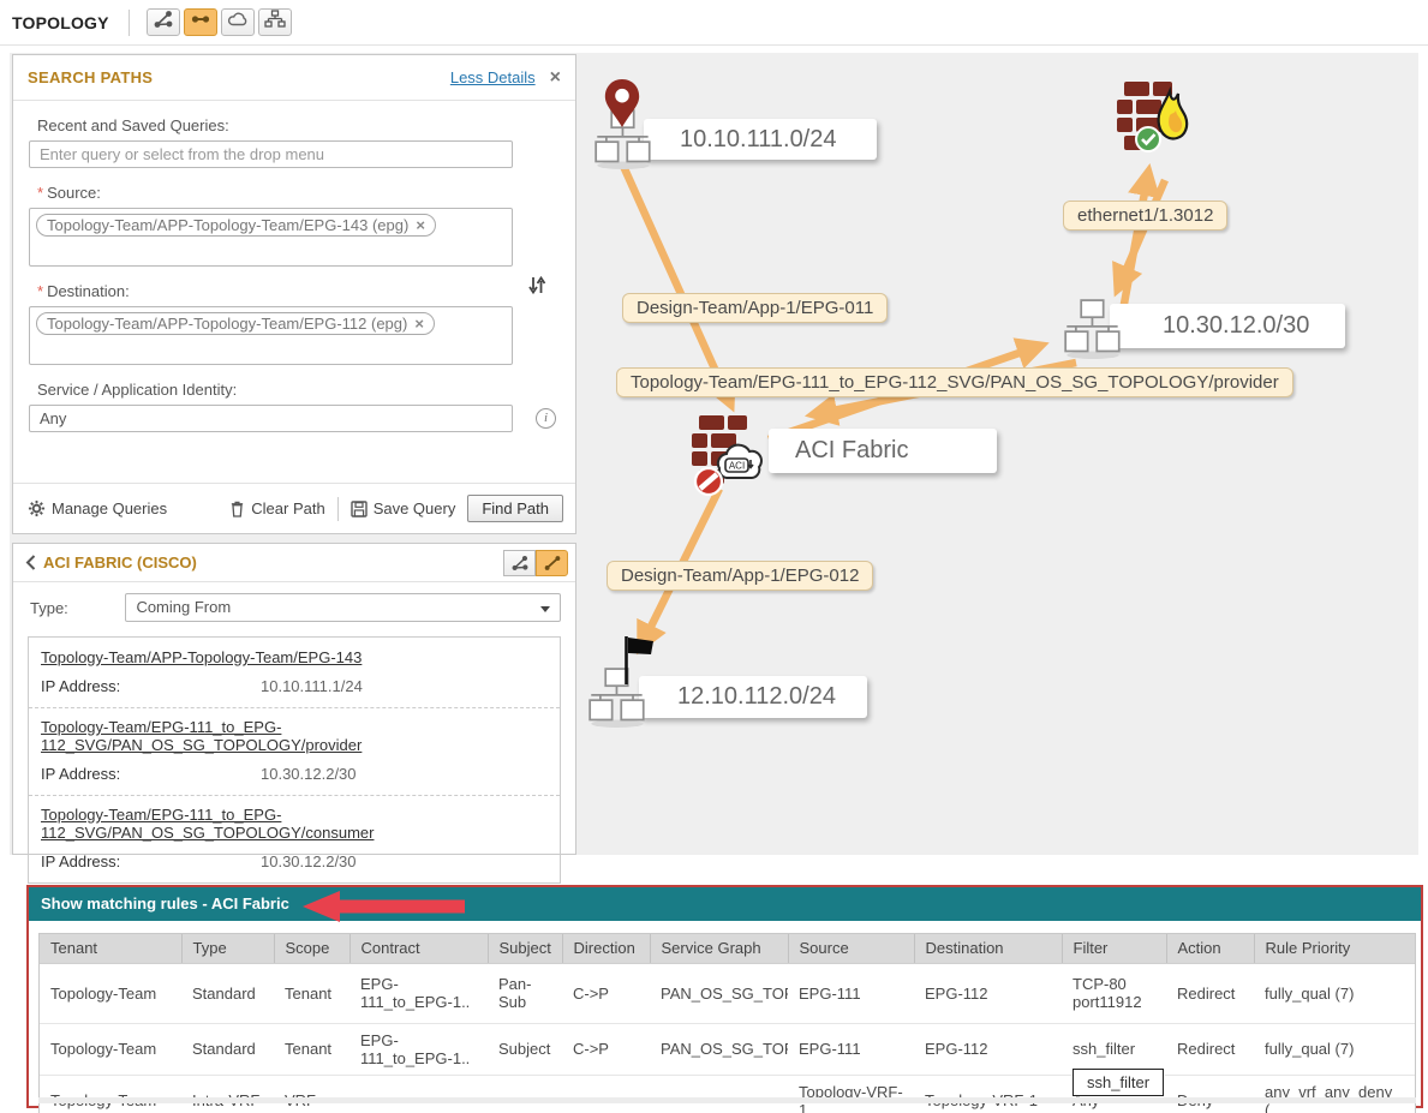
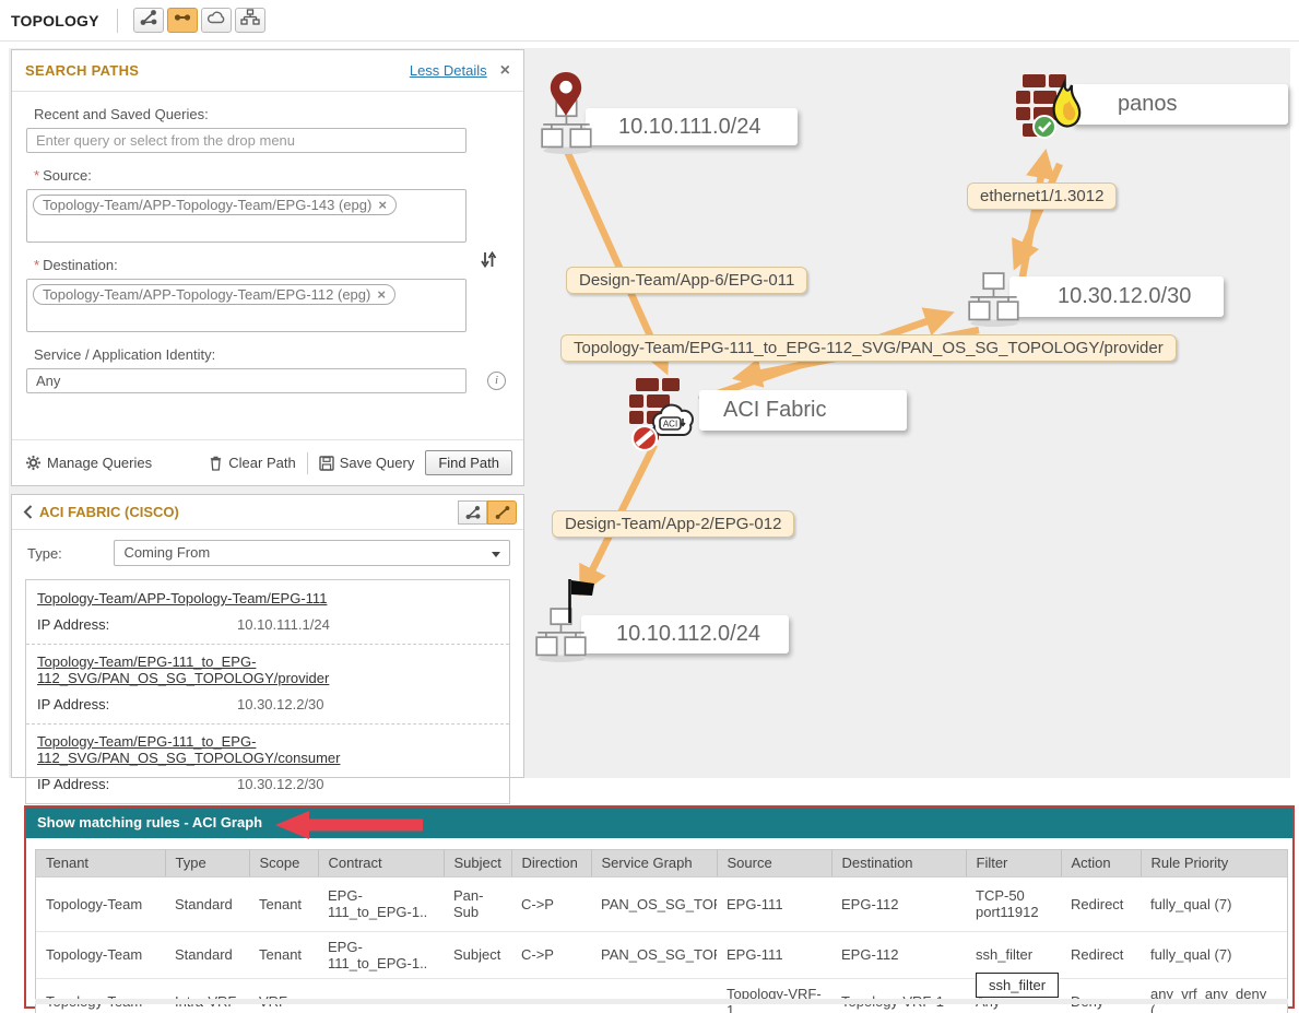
  TOPOLOGY
- Design-Team/App-1/EPG-011
+ Design-Team/App-6/EPG-011
  ethernet1/1.3012
  Topology-Team/EPG-111_to_EPG-112_SVG/PAN_OS_SG_TOPOLOGY/provider
- Design-Team/App-1/EPG-012
+ Design-Team/App-2/EPG-012
  10.10.111.0/24
+ panos
  10.30.12.0/30
  ACI Fabric
  ACI
- 12.10.112.0/24
+ 10.10.112.0/24
  SEARCH PATHS
  Less Details
  ×
  Recent and Saved Queries:
  Enter query or select from the drop menu
  * Source:
  Topology-Team/APP-Topology-Team/EPG-143 (epg)
  ×
  * Destination:
  Topology-Team/APP-Topology-Team/EPG-112 (epg)
  ×
  Service / Application Identity:
  Any
  i
  Manage Queries
  Clear Path
  Save Query
  Find Path
  ACI FABRIC (CISCO)
  Type:
  Coming From
- Topology-Team/APP-Topology-Team/EPG-143
+ Topology-Team/APP-Topology-Team/EPG-111
  IP Address:
  10.10.111.1/24
  Topology-Team/EPG-111_to_EPG-112_SVG/PAN_OS_SG_TOPOLOGY/provider
  IP Address:
  10.30.12.2/30
  Topology-Team/EPG-111_to_EPG-112_SVG/PAN_OS_SG_TOPOLOGY/consumer
  IP Address:
  10.30.12.2/30
- Show matching rules - ACI Fabric
+ Show matching rules - ACI Graph
  Tenant	Type	Scope	Contract	Subject	Direction	Service Graph	Source	Destination	Filter	Action	Rule Priority
- Topology-Team	Standard	Tenant	EPG-111_to_EPG-1..	Pan-Sub	C->P	PAN_OS_SG_TO	EPG-111	EPG-112	TCP-80 port11912	Redirect	fully_qual (7)
+ Topology-Team	Standard	Tenant	EPG-111_to_EPG-1..	Pan-Sub	C->P	PAN_OS_SG_TO	EPG-111	EPG-112	TCP-50 port11912	Redirect	fully_qual (7)
  Topology-Team	Standard	Tenant	EPG-111_to_EPG-1..	Subject	C->P	PAN_OS_SG_TO	EPG-111	EPG-112	ssh_filter	Redirect	fully_qual (7)
  ssh_filter
